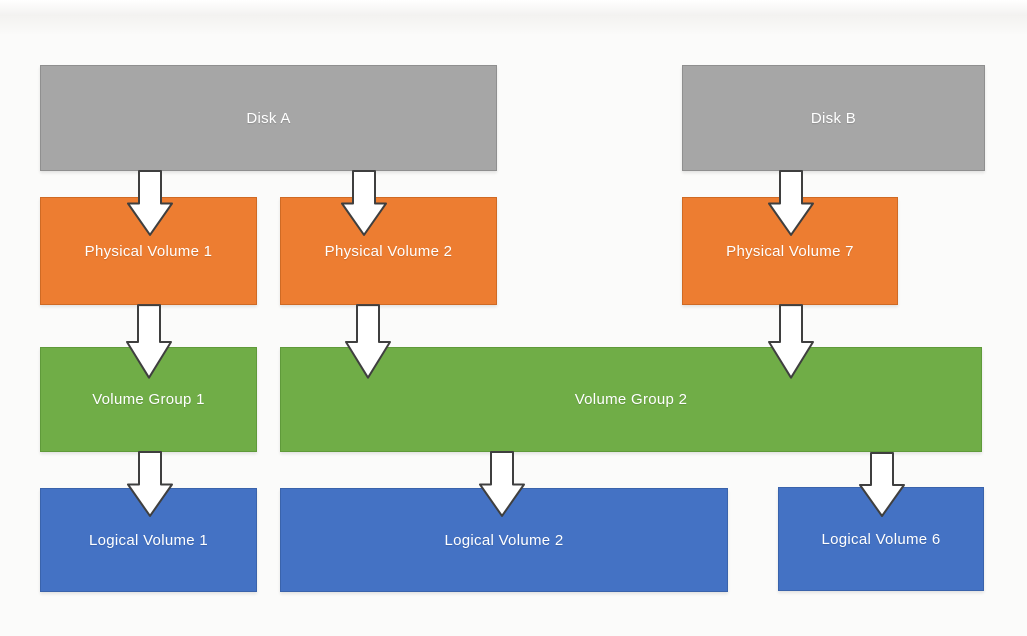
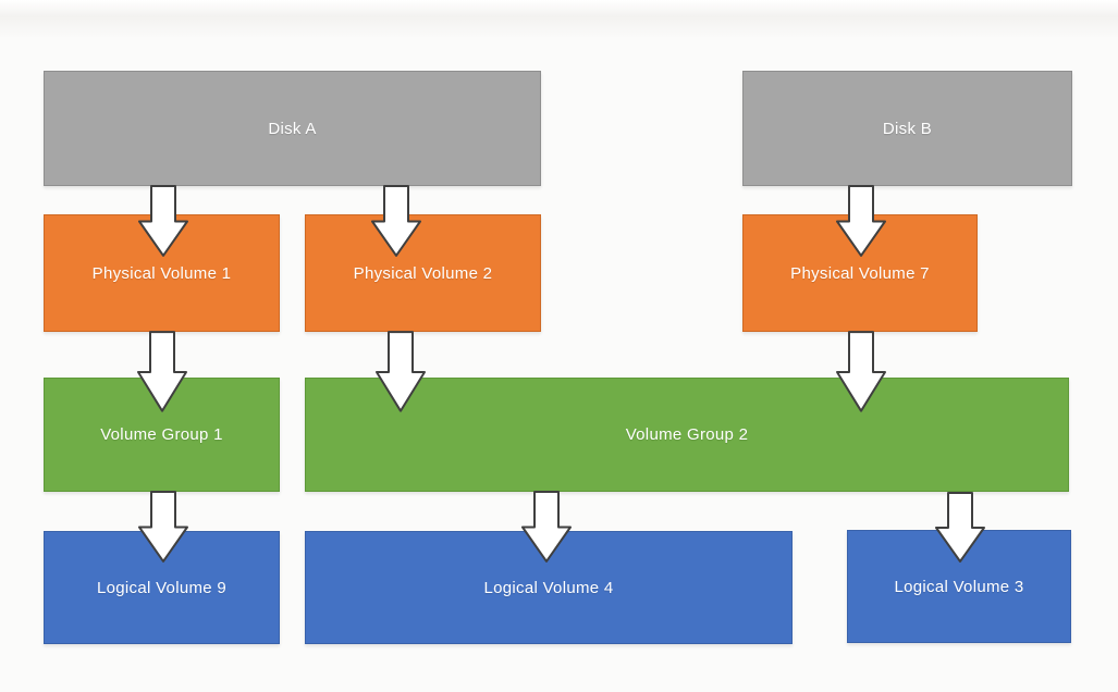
  Disk A
  Disk B
  Physical Volume 1
  Physical Volume 2
  Physical Volume 7
  Volume Group 1
  Volume Group 2
- Logical Volume 1
+ Logical Volume 9
- Logical Volume 2
+ Logical Volume 4
- Logical Volume 6
+ Logical Volume 3
